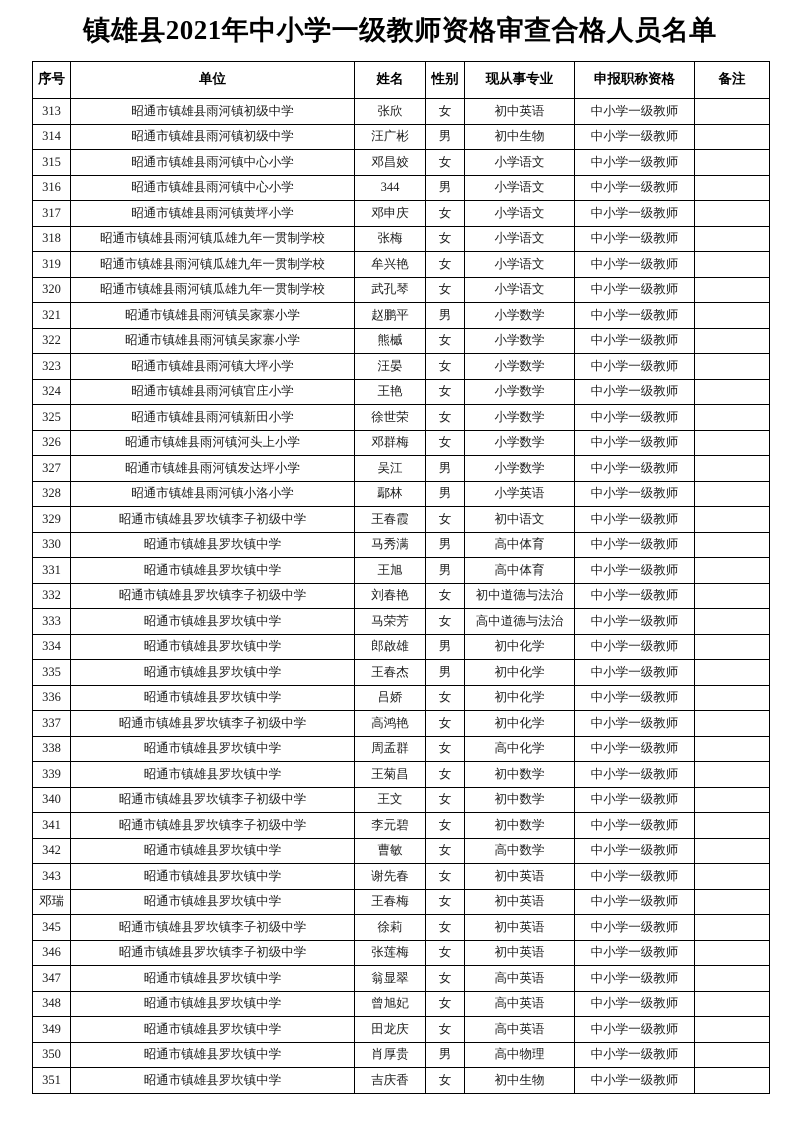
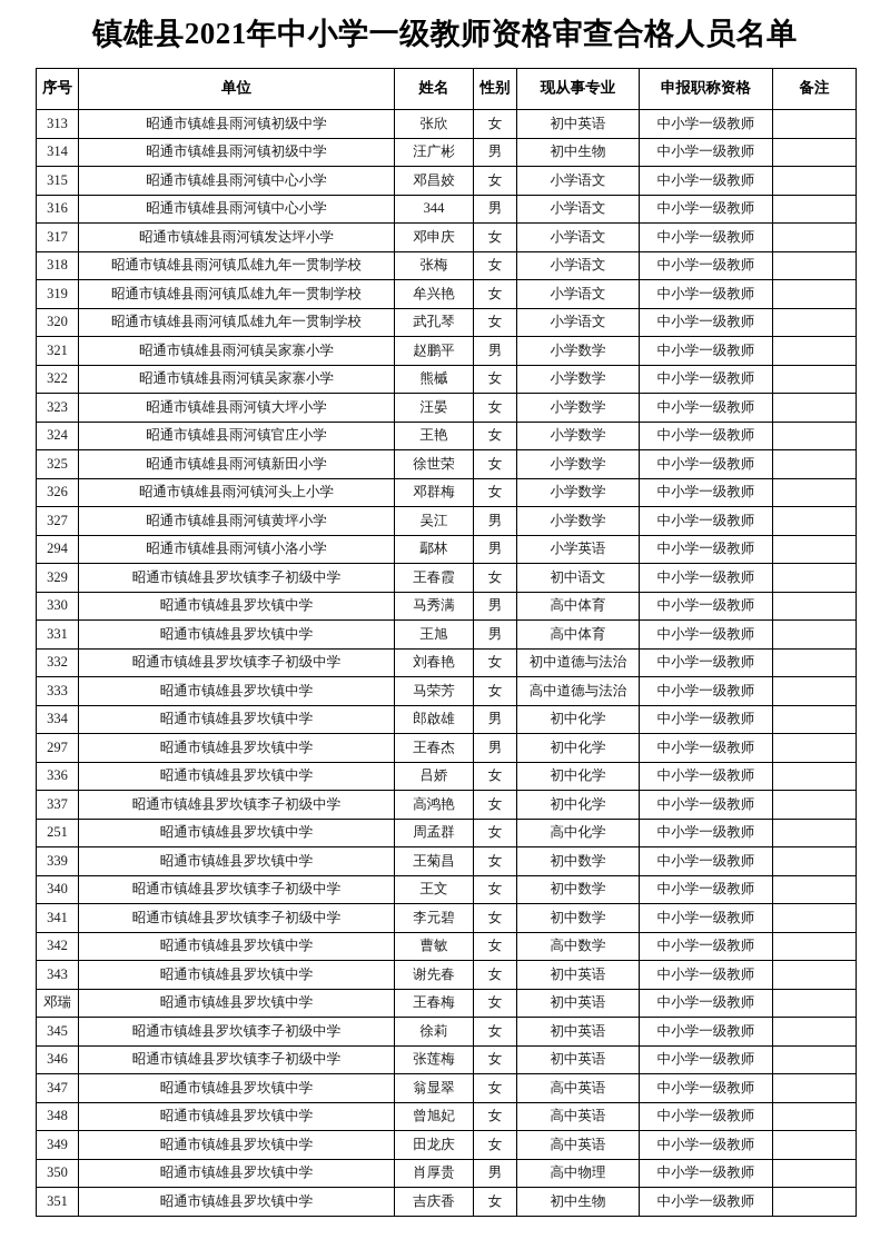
  镇雄县2021年中小学一级教师资格审查合格人员名单
  序号	单位	姓名	性别	现从事专业	申报职称资格	备注
  313	昭通市镇雄县雨河镇初级中学	张欣	女	初中英语	中小学一级教师
  314	昭通市镇雄县雨河镇初级中学	汪广彬	男	初中生物	中小学一级教师
  315	昭通市镇雄县雨河镇中心小学	邓昌姣	女	小学语文	中小学一级教师
  316	昭通市镇雄县雨河镇中心小学	344	男	小学语文	中小学一级教师
- 317	昭通市镇雄县雨河镇黄坪小学	邓申庆	女	小学语文	中小学一级教师
+ 317	昭通市镇雄县雨河镇发达坪小学	邓申庆	女	小学语文	中小学一级教师
  318	昭通市镇雄县雨河镇瓜雄九年一贯制学校	张梅	女	小学语文	中小学一级教师
  319	昭通市镇雄县雨河镇瓜雄九年一贯制学校	牟兴艳	女	小学语文	中小学一级教师
  320	昭通市镇雄县雨河镇瓜雄九年一贯制学校	武孔琴	女	小学语文	中小学一级教师
  321	昭通市镇雄县雨河镇吴家寨小学	赵鹏平	男	小学数学	中小学一级教师
  322	昭通市镇雄县雨河镇吴家寨小学	熊槭	女	小学数学	中小学一级教师
  323	昭通市镇雄县雨河镇大坪小学	汪晏	女	小学数学	中小学一级教师
  324	昭通市镇雄县雨河镇官庄小学	王艳	女	小学数学	中小学一级教师
  325	昭通市镇雄县雨河镇新田小学	徐世荣	女	小学数学	中小学一级教师
  326	昭通市镇雄县雨河镇河头上小学	邓群梅	女	小学数学	中小学一级教师
- 327	昭通市镇雄县雨河镇发达坪小学	吴江	男	小学数学	中小学一级教师
+ 327	昭通市镇雄县雨河镇黄坪小学	吴江	男	小学数学	中小学一级教师
- 328	昭通市镇雄县雨河镇小洛小学	鄢林	男	小学英语	中小学一级教师
+ 294	昭通市镇雄县雨河镇小洛小学	鄢林	男	小学英语	中小学一级教师
  329	昭通市镇雄县罗坎镇李子初级中学	王春霞	女	初中语文	中小学一级教师
  330	昭通市镇雄县罗坎镇中学	马秀满	男	高中体育	中小学一级教师
  331	昭通市镇雄县罗坎镇中学	王旭	男	高中体育	中小学一级教师
  332	昭通市镇雄县罗坎镇李子初级中学	刘春艳	女	初中道德与法治	中小学一级教师
  333	昭通市镇雄县罗坎镇中学	马荣芳	女	高中道德与法治	中小学一级教师
  334	昭通市镇雄县罗坎镇中学	郎啟雄	男	初中化学	中小学一级教师
- 335	昭通市镇雄县罗坎镇中学	王春杰	男	初中化学	中小学一级教师
+ 297	昭通市镇雄县罗坎镇中学	王春杰	男	初中化学	中小学一级教师
  336	昭通市镇雄县罗坎镇中学	吕娇	女	初中化学	中小学一级教师
  337	昭通市镇雄县罗坎镇李子初级中学	高鸿艳	女	初中化学	中小学一级教师
- 338	昭通市镇雄县罗坎镇中学	周孟群	女	高中化学	中小学一级教师
+ 251	昭通市镇雄县罗坎镇中学	周孟群	女	高中化学	中小学一级教师
  339	昭通市镇雄县罗坎镇中学	王菊昌	女	初中数学	中小学一级教师
  340	昭通市镇雄县罗坎镇李子初级中学	王文	女	初中数学	中小学一级教师
  341	昭通市镇雄县罗坎镇李子初级中学	李元碧	女	初中数学	中小学一级教师
  342	昭通市镇雄县罗坎镇中学	曹敏	女	高中数学	中小学一级教师
  343	昭通市镇雄县罗坎镇中学	谢先春	女	初中英语	中小学一级教师
  邓瑞	昭通市镇雄县罗坎镇中学	王春梅	女	初中英语	中小学一级教师
  345	昭通市镇雄县罗坎镇李子初级中学	徐莉	女	初中英语	中小学一级教师
  346	昭通市镇雄县罗坎镇李子初级中学	张莲梅	女	初中英语	中小学一级教师
  347	昭通市镇雄县罗坎镇中学	翁显翠	女	高中英语	中小学一级教师
  348	昭通市镇雄县罗坎镇中学	曾旭妃	女	高中英语	中小学一级教师
  349	昭通市镇雄县罗坎镇中学	田龙庆	女	高中英语	中小学一级教师
  350	昭通市镇雄县罗坎镇中学	肖厚贵	男	高中物理	中小学一级教师
  351	昭通市镇雄县罗坎镇中学	吉庆香	女	初中生物	中小学一级教师
